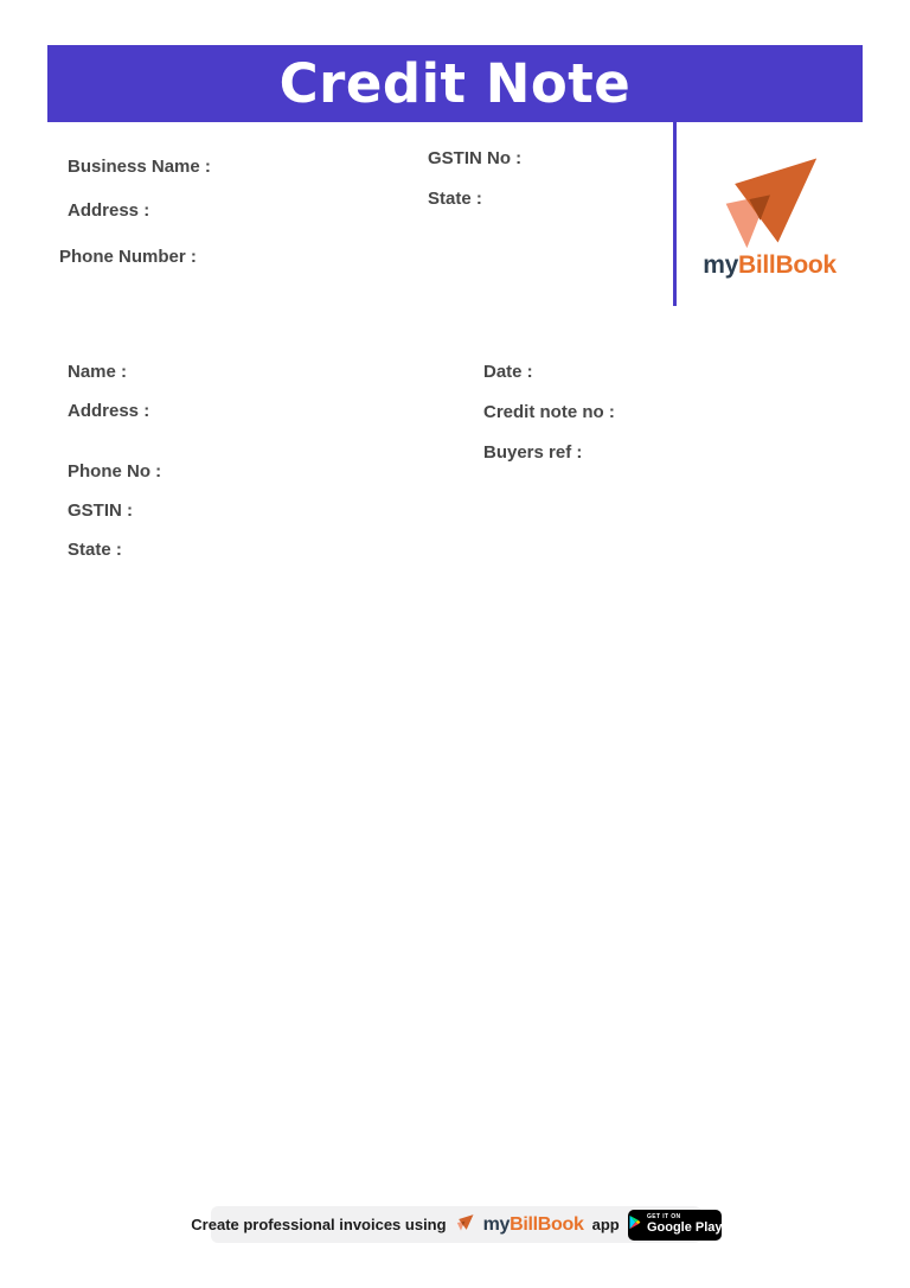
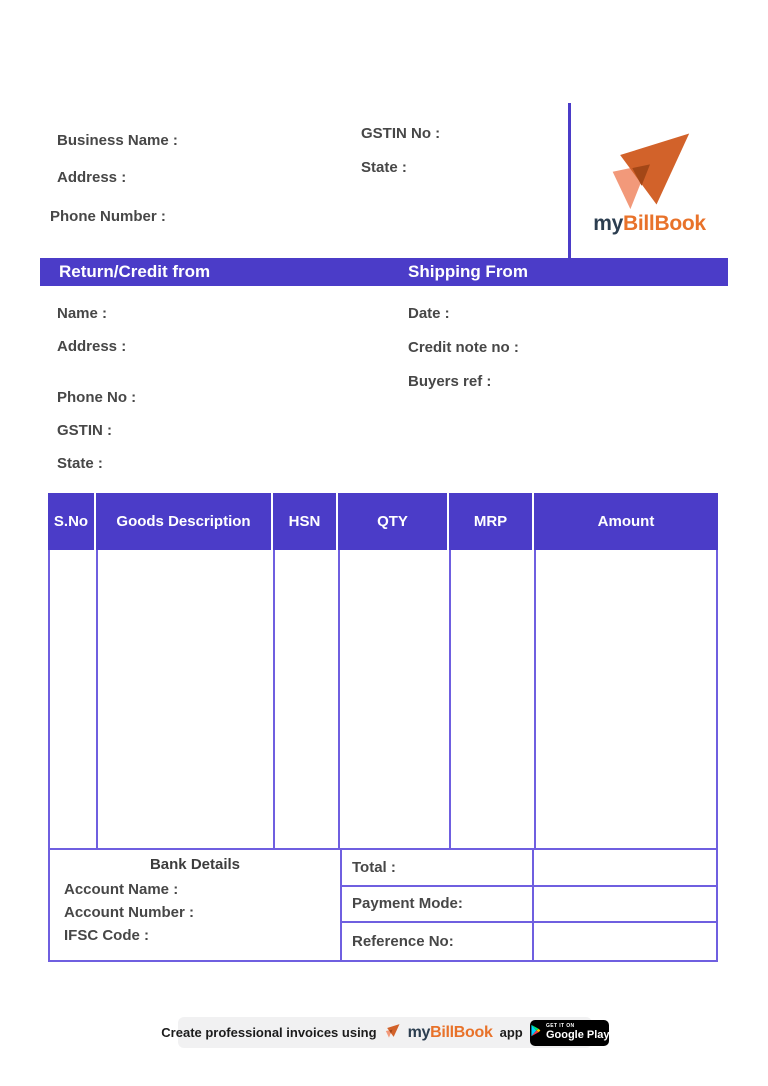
- Credit Note
  Business Name :
  Address :
  Phone Number :
  GSTIN No :
  State :
  myBillBook
+ Return/Credit from
+ Shipping From
  Name :
  Address :
  Phone No :
  GSTIN :
  State :
  Date :
  Credit note no :
  Buyers ref :
+ S.No
+ Goods Description
+ HSN
+ QTY
+ MRP
+ Amount
+ Bank Details
+ Account Name :
+ Account Number :
+ IFSC Code :
+ Total :
+ Payment Mode:
+ Reference No:
  Create professional invoices using
  myBillBook
  app
  Google Play
